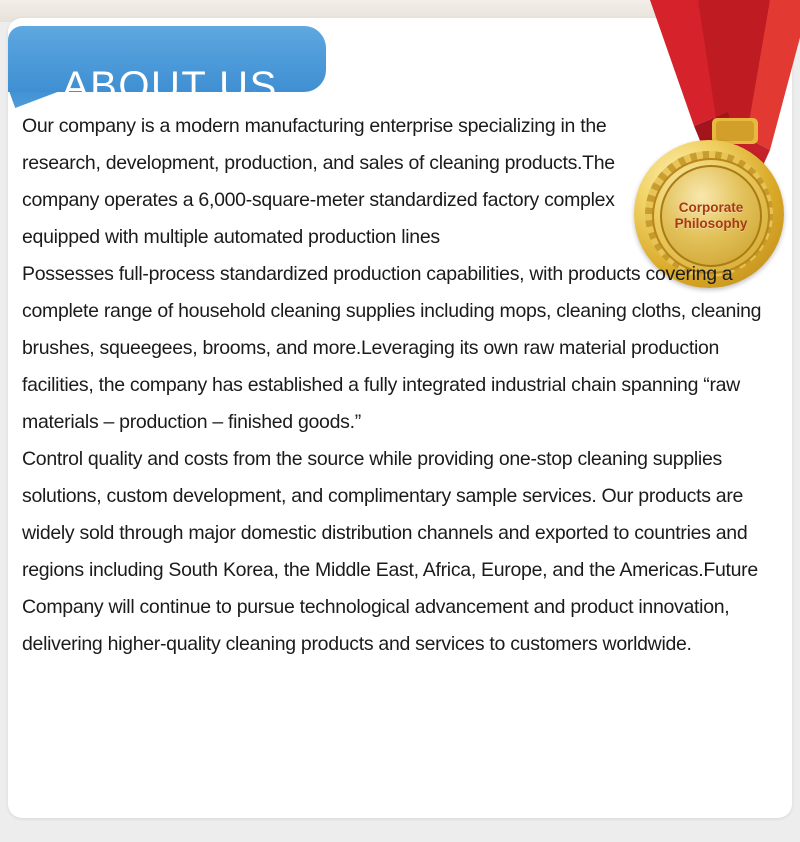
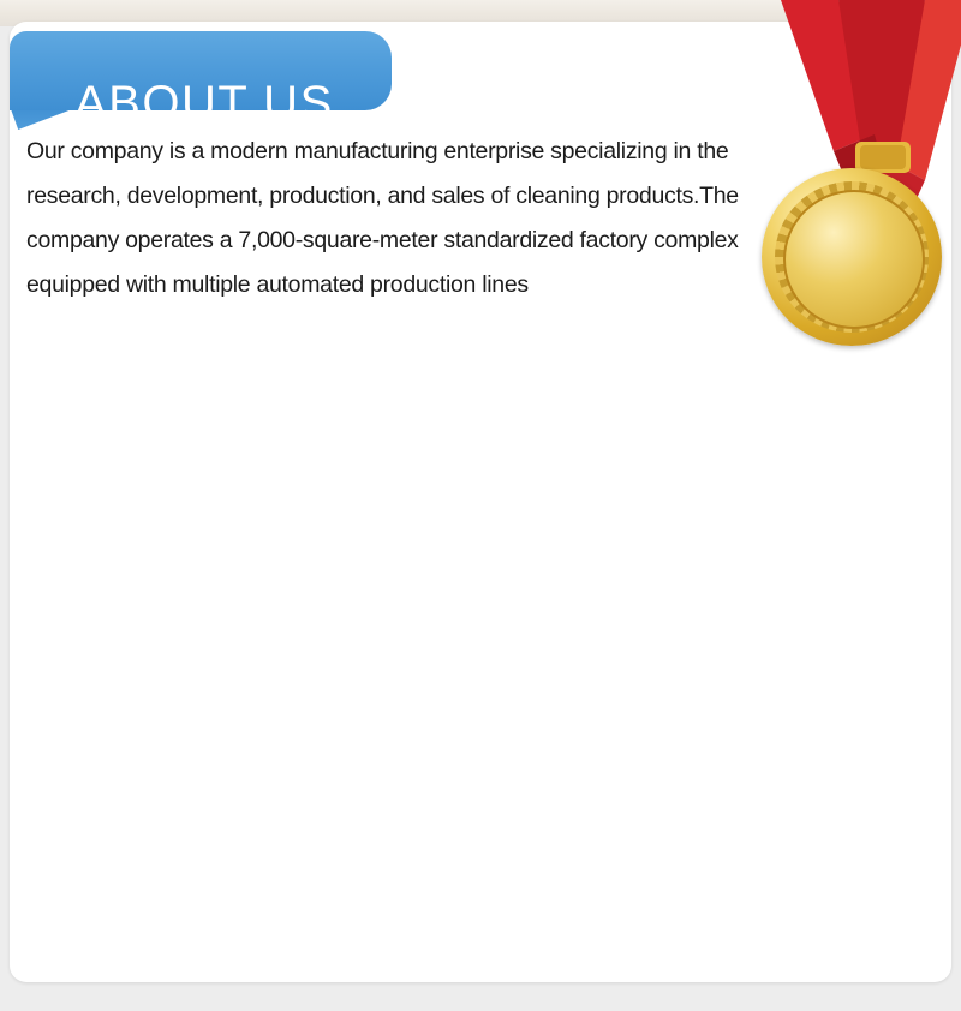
- Corporate
- Philosophy
  ABOUT US
- Our company is a modern manufacturing enterprise specializing in the research, development, production, and sales of cleaning products.The company operates a 6,000-square-meter standardized factory complex equipped with multiple automated production lines
+ Our company is a modern manufacturing enterprise specializing in the research, development, production, and sales of cleaning products.The company operates a 7,000-square-meter standardized factory complex equipped with multiple automated production lines
- Possesses full-process standardized production capabilities, with products covering a complete range of household cleaning supplies including mops, cleaning cloths, cleaning brushes, squeegees, brooms, and more.Leveraging its own raw material production facilities, the company has established a fully integrated industrial chain spanning “raw materials – production – finished goods.”
- Control quality and costs from the source while providing one-stop cleaning supplies solutions, custom development, and complimentary sample services. Our products are widely sold through major domestic distribution channels and exported to countries and regions including South Korea, the Middle East, Africa, Europe, and the Americas.Future Company will continue to pursue technological advancement and product innovation, delivering higher-quality cleaning products and services to customers worldwide.
